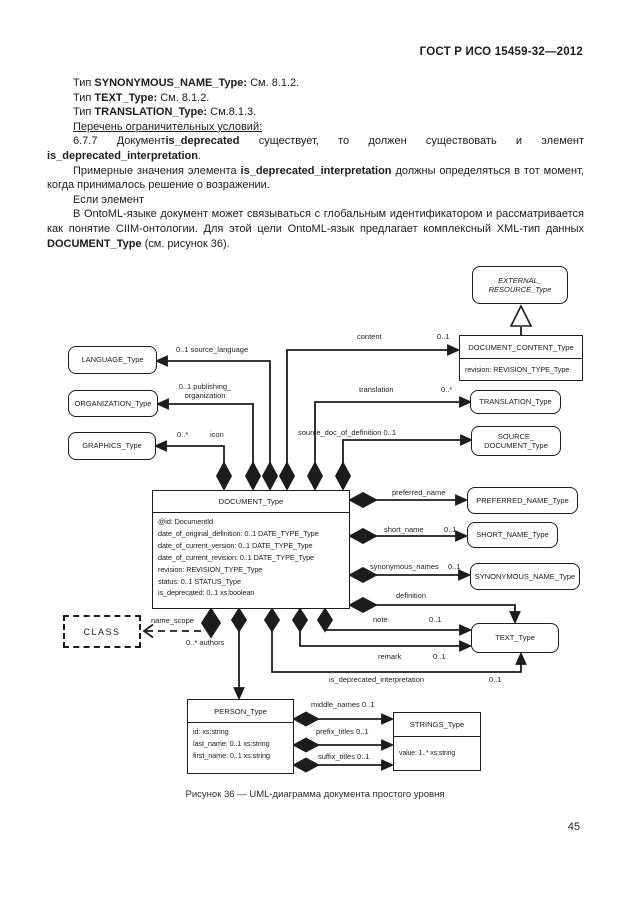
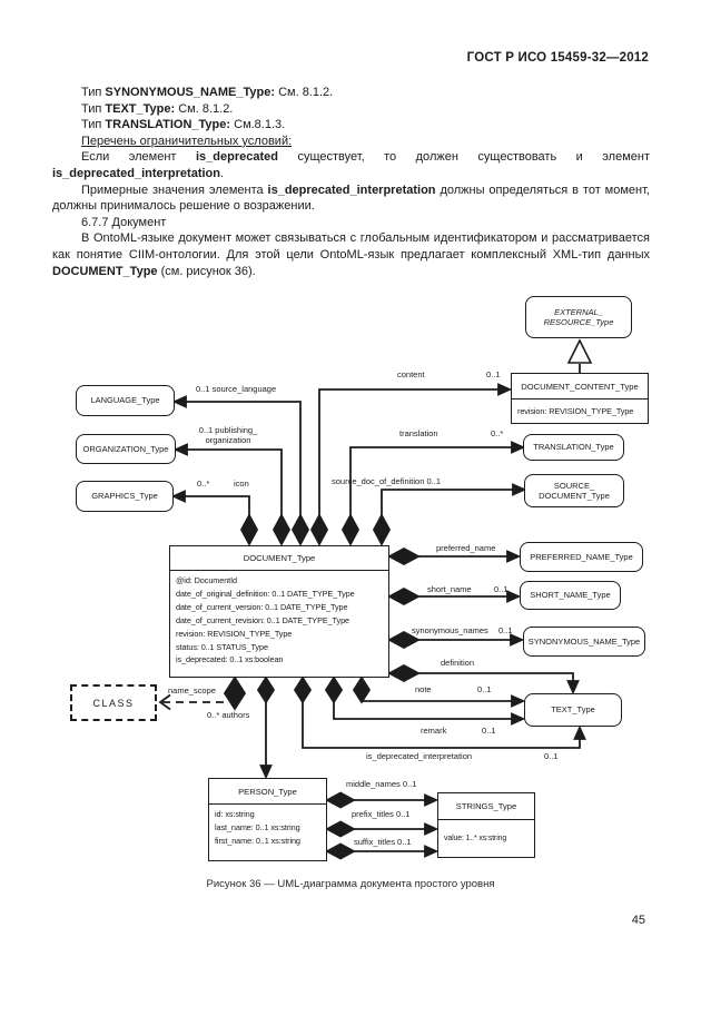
  ГОСТ Р ИСО 15459-32—2012
  Тип SYNONYMOUS_NAME_Type: См. 8.1.2.
  Тип TEXT_Type: См. 8.1.2.
  Тип TRANSLATION_Type: См.8.1.3.
  Перечень ограничительных условий:
- 6.7.7 Документis_deprecated существует, то должен существовать и элемент is_deprecated_interpretation.
+ Если элемент is_deprecated существует, то должен существовать и элемент is_deprecated_interpretation.
- Примерные значения элемента is_deprecated_interpretation должны определяться в тот момент, когда принималось решение о возражении.
+ Примерные значения элемента is_deprecated_interpretation должны определяться в тот момент, должны принималось решение о возражении.
- Если элемент
+ 6.7.7 Документ
  В OntoML-языке документ может связываться с глобальным идентификатором и рассматривается как понятие CIIM-онтологии. Для этой цели OntoML-язык предлагает комплексный XML-тип данных DOCUMENT_Type (см. рисунок 36).
  EXTERNAL_
  RESOURCE_Type
  LANGUAGE_Type
  ORGANIZATION_Type
  GRAPHICS_Type
  TRANSLATION_Type
  SOURCE_
  DOCUMENT_Type
  PREFERRED_NAME_Type
  SHORT_NAME_Type
  SYNONYMOUS_NAME_Type
  TEXT_Type
  DOCUMENT_CONTENT_Type
  revision: REVISION_TYPE_Type
  DOCUMENT_Type
  @id: DocumentId
  date_of_original_definition: 0..1 DATE_TYPE_Type
  date_of_current_version: 0..1 DATE_TYPE_Type
  date_of_current_revision: 0..1 DATE_TYPE_Type
  revision: REVISION_TYPE_Type
  status: 0..1 STATUS_Type
  is_deprecated: 0..1 xs:boolean
  PERSON_Type
  id: xs:string
  last_name: 0..1 xs:string
  first_name: 0..1 xs:string
  STRINGS_Type
  CLASS
  0..1 source_language
  0..1 publishing_
  organization
  0..*
  icon
  content
  0..1
  translation
  0..*
  source_doc_of_definition 0..1
  preferred_name
  short_name
  0..1
  synonymous_names
  0..1
  definition
  note
  0..1
  remark
  0..1
  is_deprecated_interpretation
  0..1
  name_scope
  0..* authors
  middle_names 0..1
  prefix_titles 0..1
  suffix_titles 0..1
  Рисунок 36 — UML-диаграмма документа простого уровня
  45
